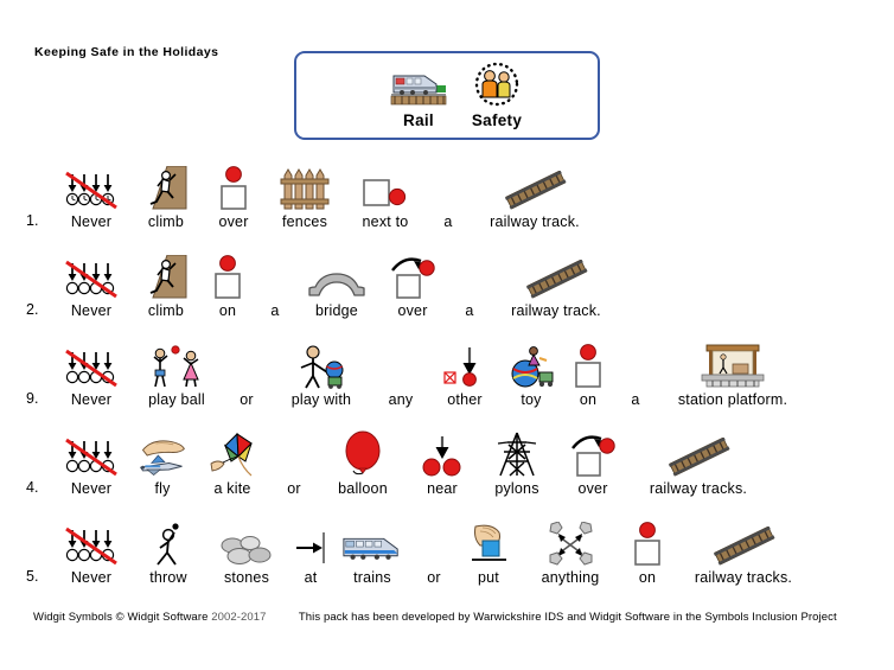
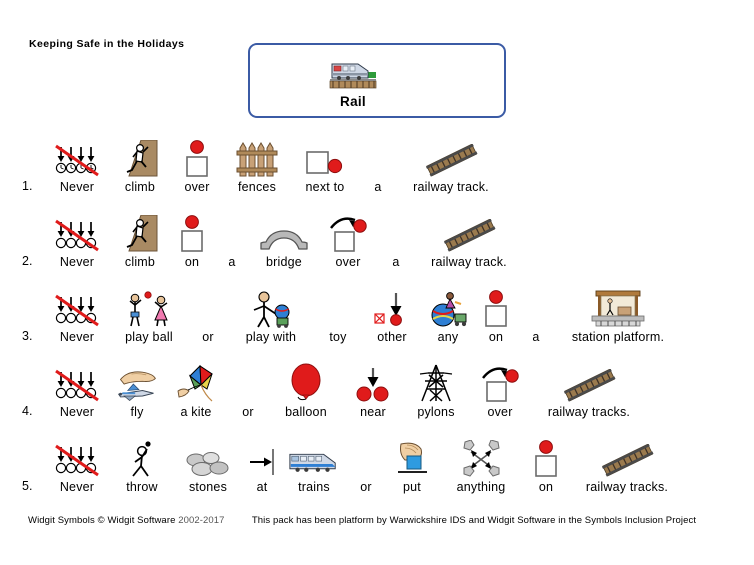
  Keeping Safe in the Holidays
  Rail
- Safety
  1.
  Never
  climb
  over
  fences
  next to
  a
  railway track.
  2.
  Never
  climb
  on
  a
  bridge
  over
  a
  railway track.
- 9.
+ 3.
  Never
  play ball
  or
  play with
- any
+ toy
  other
- toy
+ any
  on
  a
  station platform.
  4.
  Never
  fly
  a kite
  or
  balloon
  near
  pylons
  over
  railway tracks.
  5.
  Never
  throw
  stones
  at
  trains
  or
  put
  anything
  on
  railway tracks.
- Widgit Symbols © Widgit Software 2002-2017 This pack has been developed by Warwickshire IDS and Widgit Software in the Symbols Inclusion Project
+ Widgit Symbols © Widgit Software 2002-2017 This pack has been platform by Warwickshire IDS and Widgit Software in the Symbols Inclusion Project
